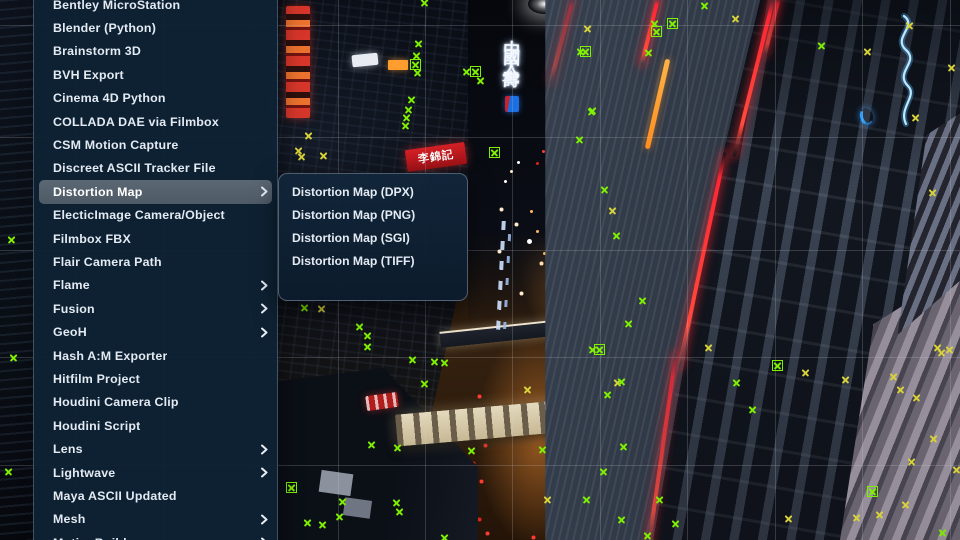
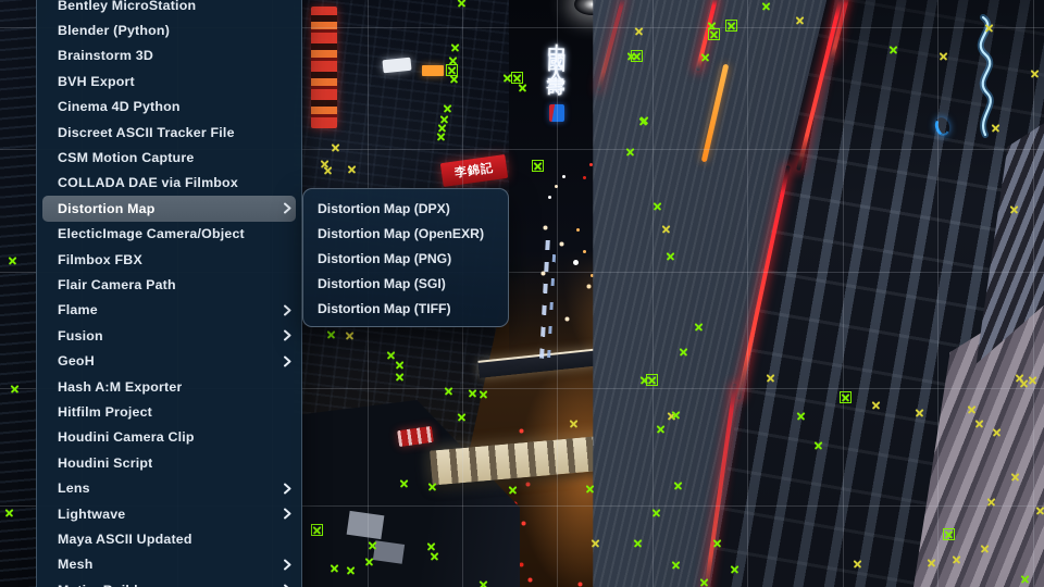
  Bentley MicroStation
  Blender (Python)
  Brainstorm 3D
  BVH Export
  Cinema 4D Python
- COLLADA DAE via Filmbox
+ Discreet ASCII Tracker File
  CSM Motion Capture
- Discreet ASCII Tracker File
+ COLLADA DAE via Filmbox
  Distortion Map
  ElecticImage Camera/Object
  Filmbox FBX
  Flair Camera Path
  Flame
  Fusion
  GeoH
  Hash A:M Exporter
  Hitfilm Project
  Houdini Camera Clip
  Houdini Script
  Lens
  Lightwave
  Maya ASCII Updated
  Mesh
  Distortion Map (DPX)
+ Distortion Map (OpenEXR)
  Distortion Map (PNG)
  Distortion Map (SGI)
  Distortion Map (TIFF)
